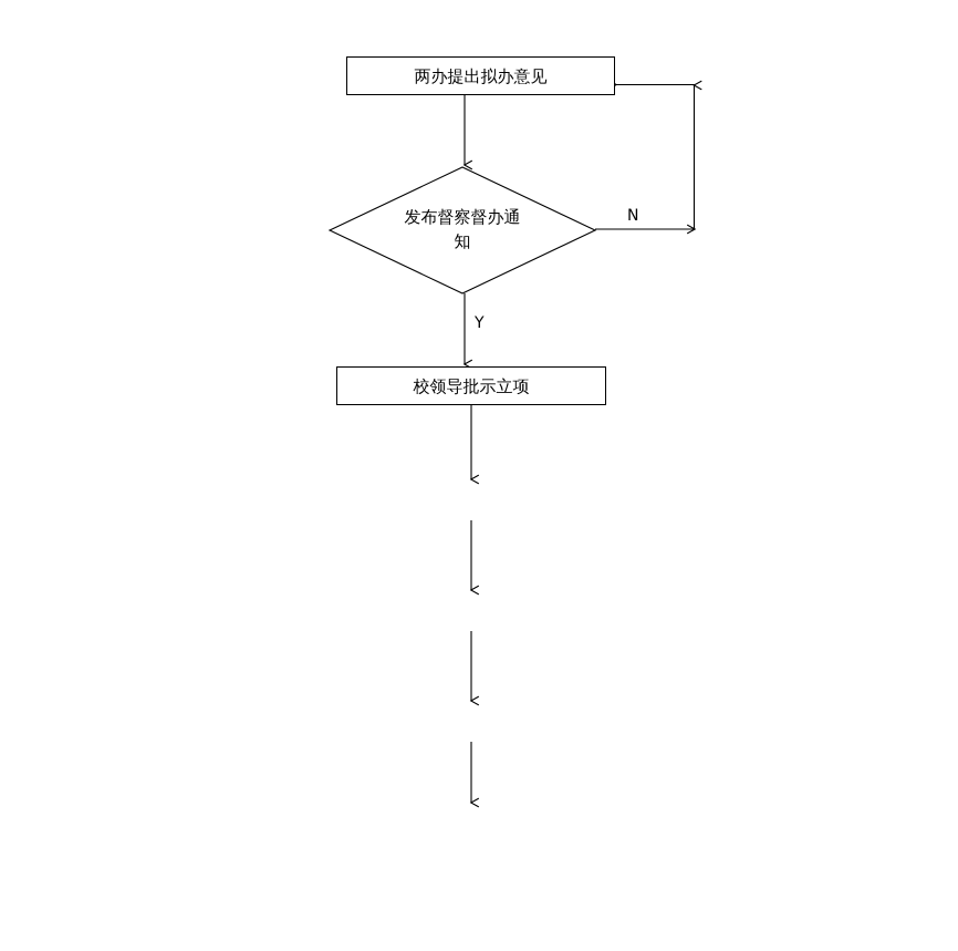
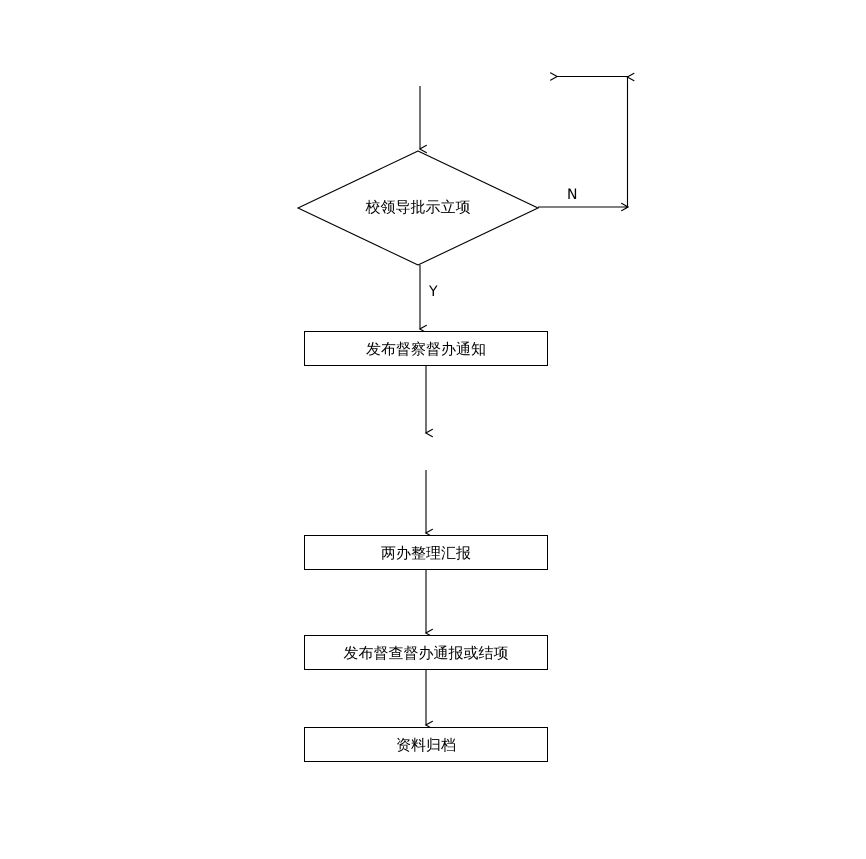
- 两办提出拟办意见
- 发布督察督办通知
+ 校领导批示立项
  N
  Y
- 校领导批示立项
+ 发布督察督办通知
+ 两办整理汇报
+ 发布督查督办通报或结项
+ 资料归档
